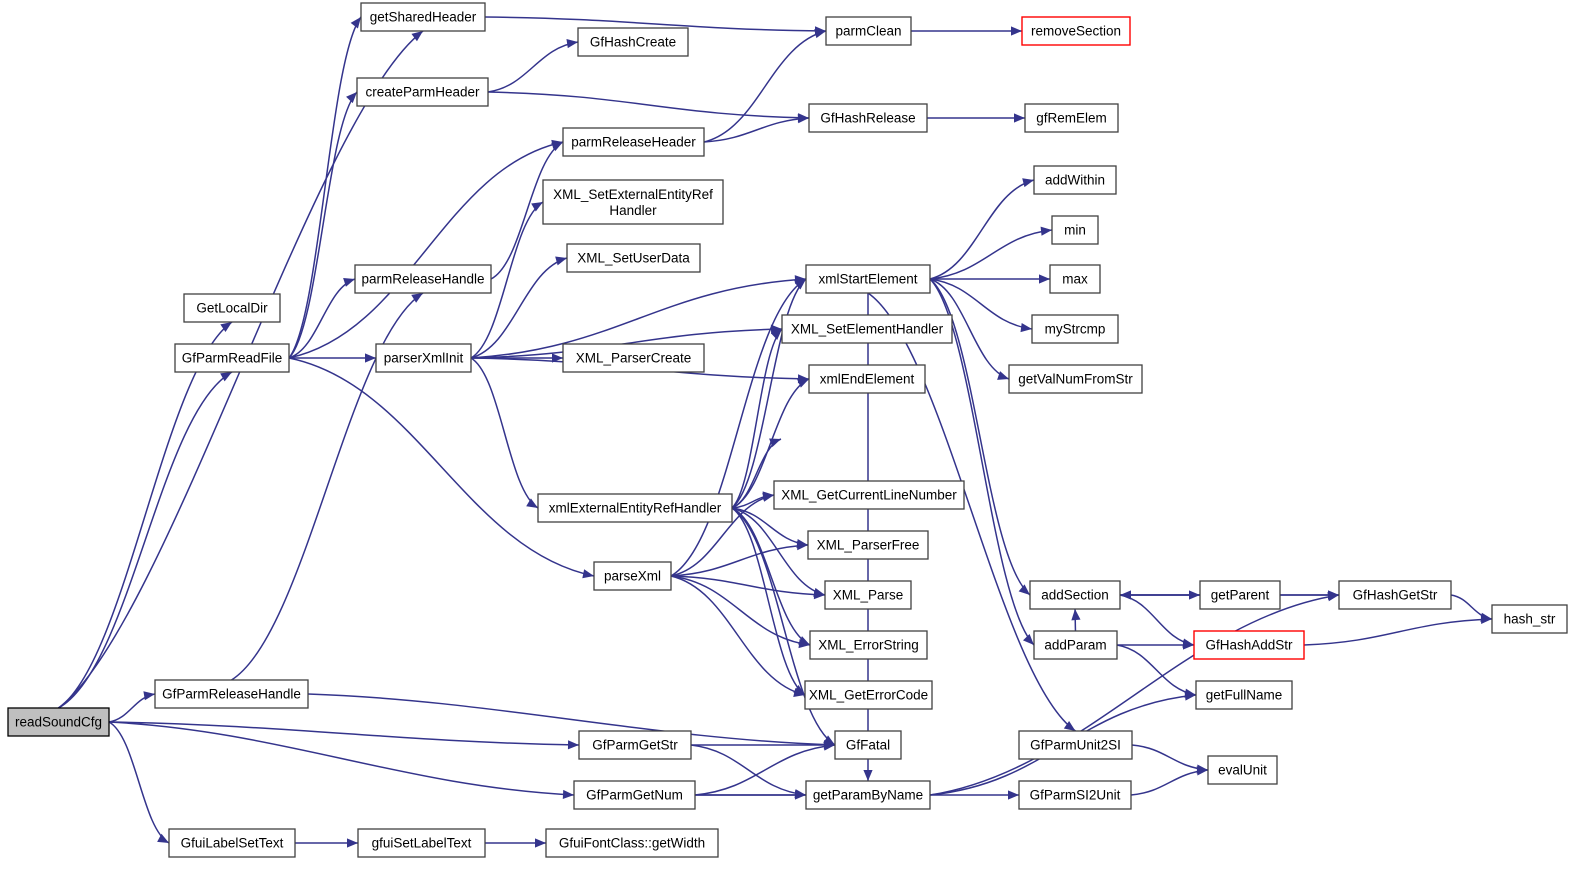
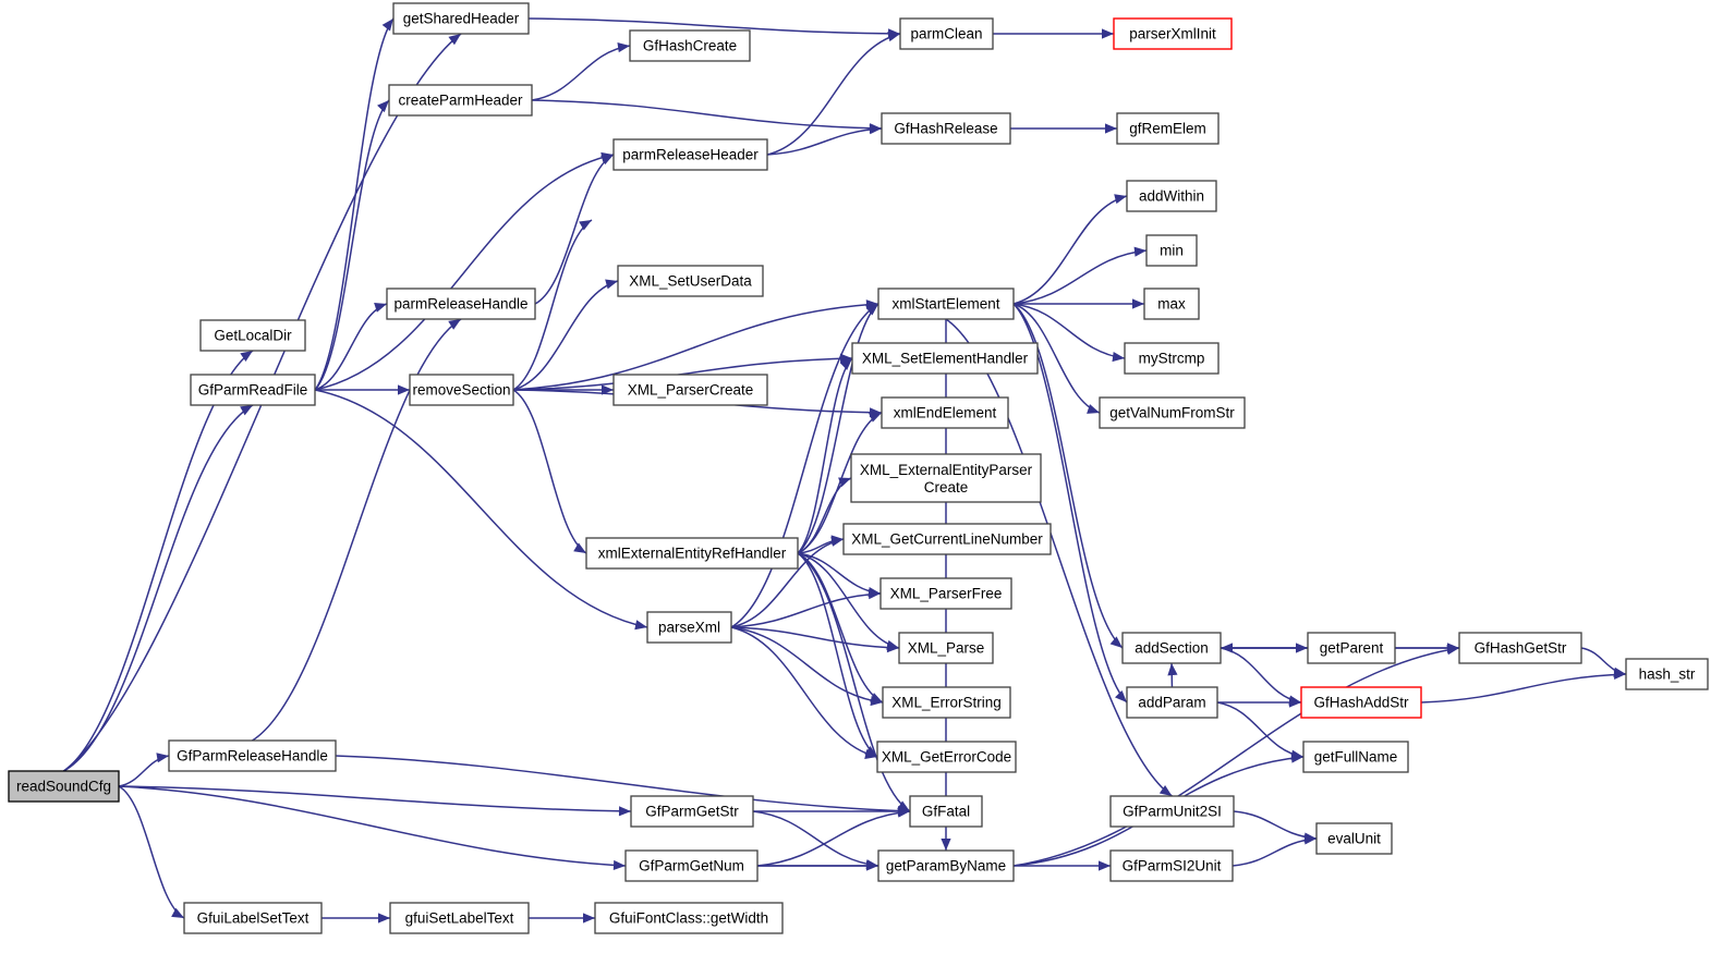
  readSoundCfg
  GetLocalDir
  GfParmReadFile
  GfParmReleaseHandle
  GfuiLabelSetText
  gfuiSetLabelText
  GfuiFontClass::getWidth
  getSharedHeader
  createParmHeader
  parmReleaseHandle
- parserXmlInit
+ removeSection
  GfHashCreate
  parmReleaseHeader
- XML_SetExternalEntityRef Handler
  XML_SetUserData
  XML_ParserCreate
  xmlExternalEntityRefHandler
  parseXml
  parmClean
  GfHashRelease
  xmlStartElement
  XML_SetElementHandler
  xmlEndElement
+ XML_ExternalEntityParser Create
  XML_GetCurrentLineNumber
  XML_ParserFree
  XML_Parse
  XML_ErrorString
  XML_GetErrorCode
  GfFatal
  getParamByName
  GfParmGetStr
  GfParmGetNum
- removeSection
+ parserXmlInit
  gfRemElem
  addWithin
  min
  max
  myStrcmp
  getValNumFromStr
  addSection
  addParam
  GfParmUnit2SI
  GfParmSI2Unit
  getParent
  GfHashAddStr
  getFullName
  evalUnit
  GfHashGetStr
  hash_str
